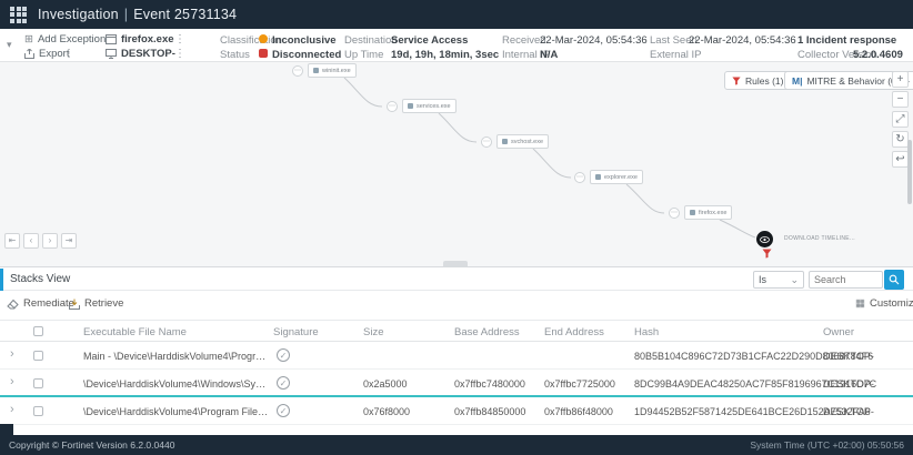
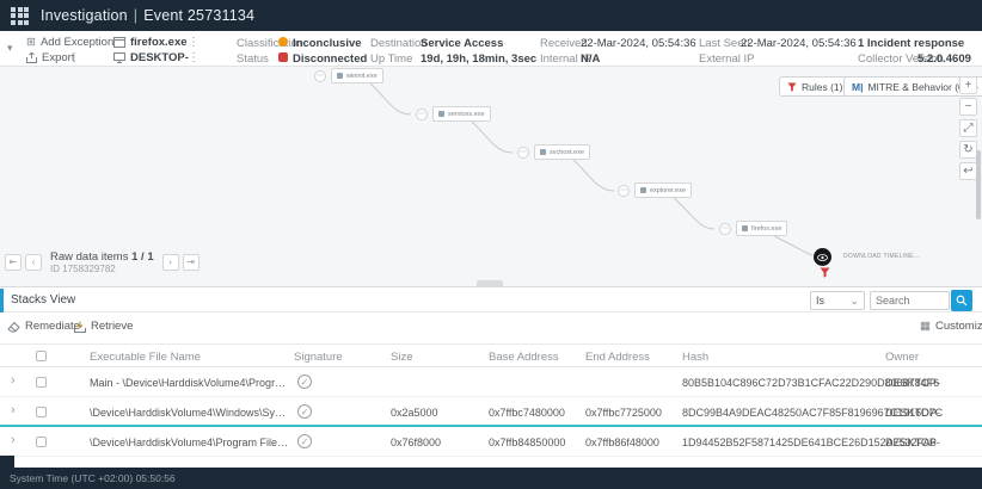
  Investigation
  |
  Event 25731134
  ▾
  ⊞
  Add Exception
  firefox.exe
  ⋮
  Classificion
  Inconclusive
  Destination
  Service Access
  Received
  22-Mar-2024, 05:54:36
  Last Seen
  22-Mar-2024, 05:54:36
  1 Incident response
  Export
  ⋮
  DESKTOP-
  ⋮
  Status
  Disconnected
  Up Time
  19d, 19h, 18min, 3sec
  Internal IP
  N/A
  External IP
  Collector Version
  5.2.0.4609
  Rules (1)
  M|
  MITRE & Behavior (
  +
  −
  ⤢
  ↻
  ↩
  ⇤
  ‹
+ Raw data items 1 / 1
+ ID 1758329782
  ›
  ⇥
  Stacks View
  Is
  ⌄
  Search
  Remediate
  Retrieve
  ▦
  Customiz
  Executable File Name
  Signature
  Size
  Base Address
  End Address
  Hash
  Owner
  ›
  ✓
  80B5B104C896C72D73B1CFAC22D290D8068784F6
  DESKTOP-
  ›
  ✓
  0x2a5000
  0x7ffbc7480000
  0x7ffbc7725000
  8DC99B4A9DEAC48250AC7F85F8196967C1916D7C
  DESKTOP-
  ›
  ✓
  0x76f8000
  0x7ffb84850000
  0x7ffb86f48000
  1D94452B52F5871425DE641BCE26D152A7532FA6
  DESKTOP-
- Copyright © Fortinet Version 6.2.0.0440
  System Time (UTC +02:00) 05:50:56
